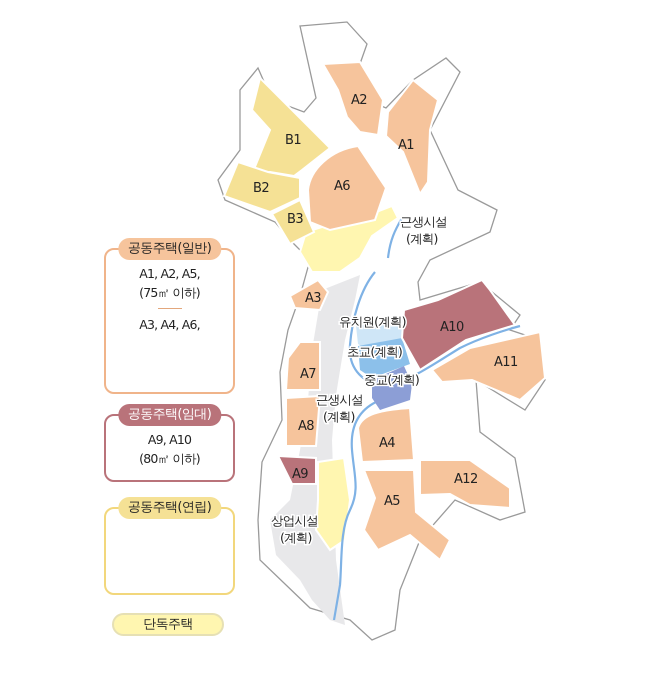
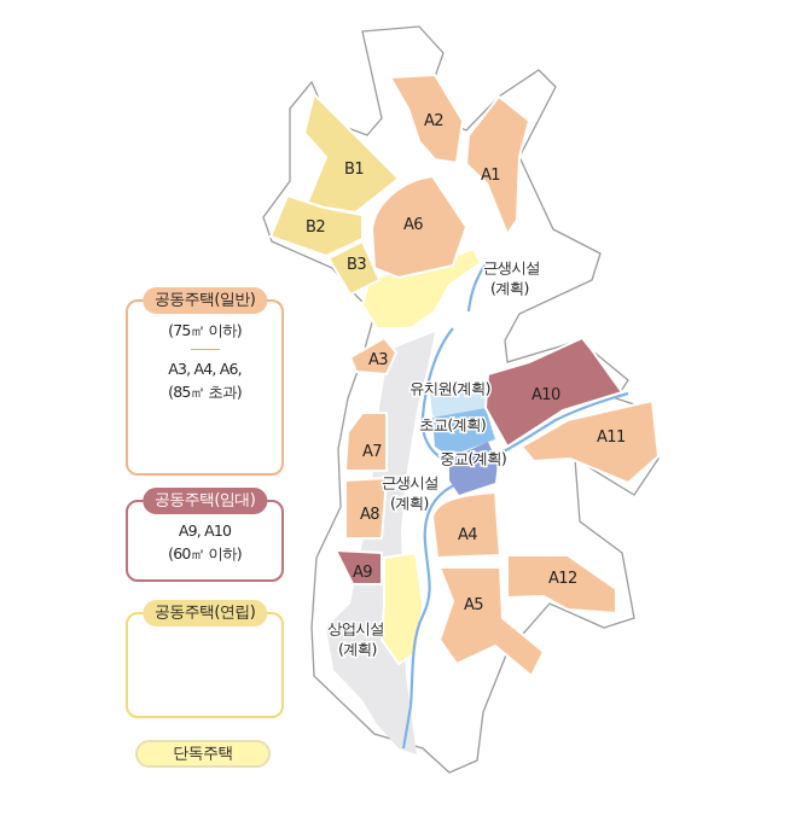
  A2
  A1
  B1
  B2
  B3
  A6
  A3
  A10
  A11
  A7
  A8
  A4
  A9
  A12
  A5
  근생시설
  (계획)
  유치원(계획)
  초교(계획)
  중교(계획)
  근생시설
  (계획)
  상업시설
  (계획)
  공동주택(일반)
- A1, A2, A5,
  (75㎡ 이하)
  A3, A4, A6,
+ (85㎡ 초과)
  공동주택(임대)
  A9, A10
- (80㎡ 이하)
+ (60㎡ 이하)
  공동주택(연립)
  단독주택
